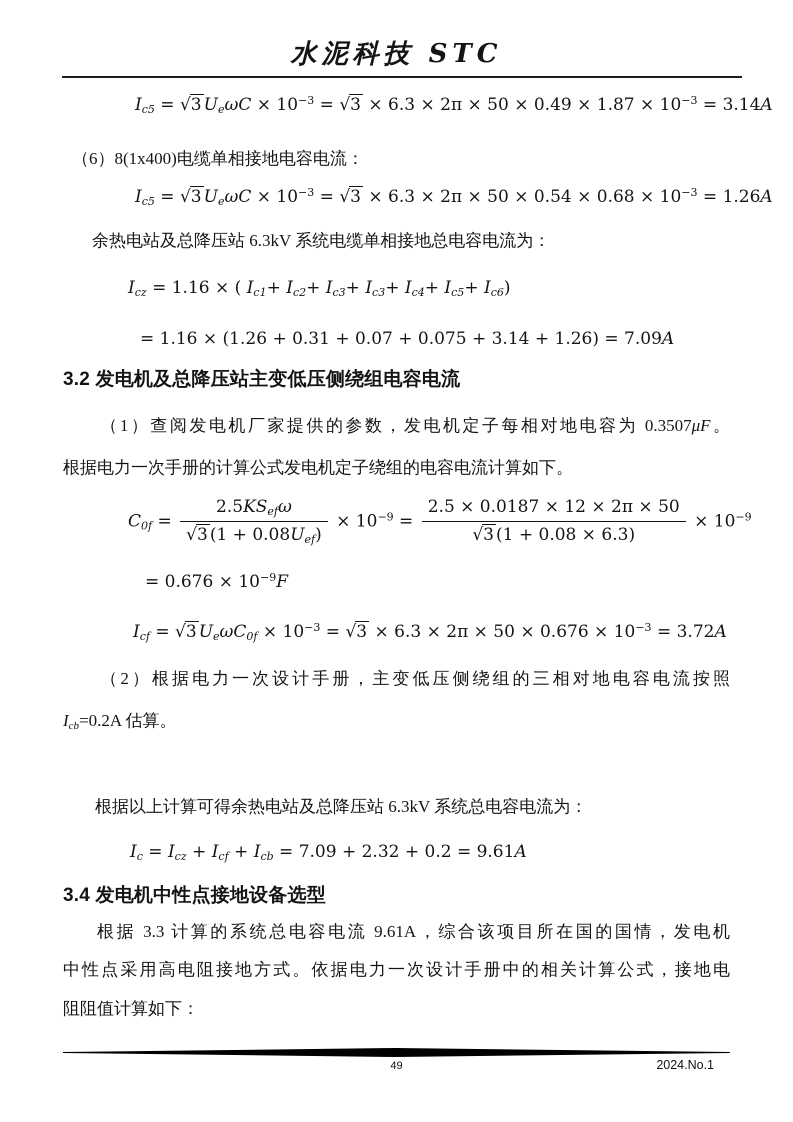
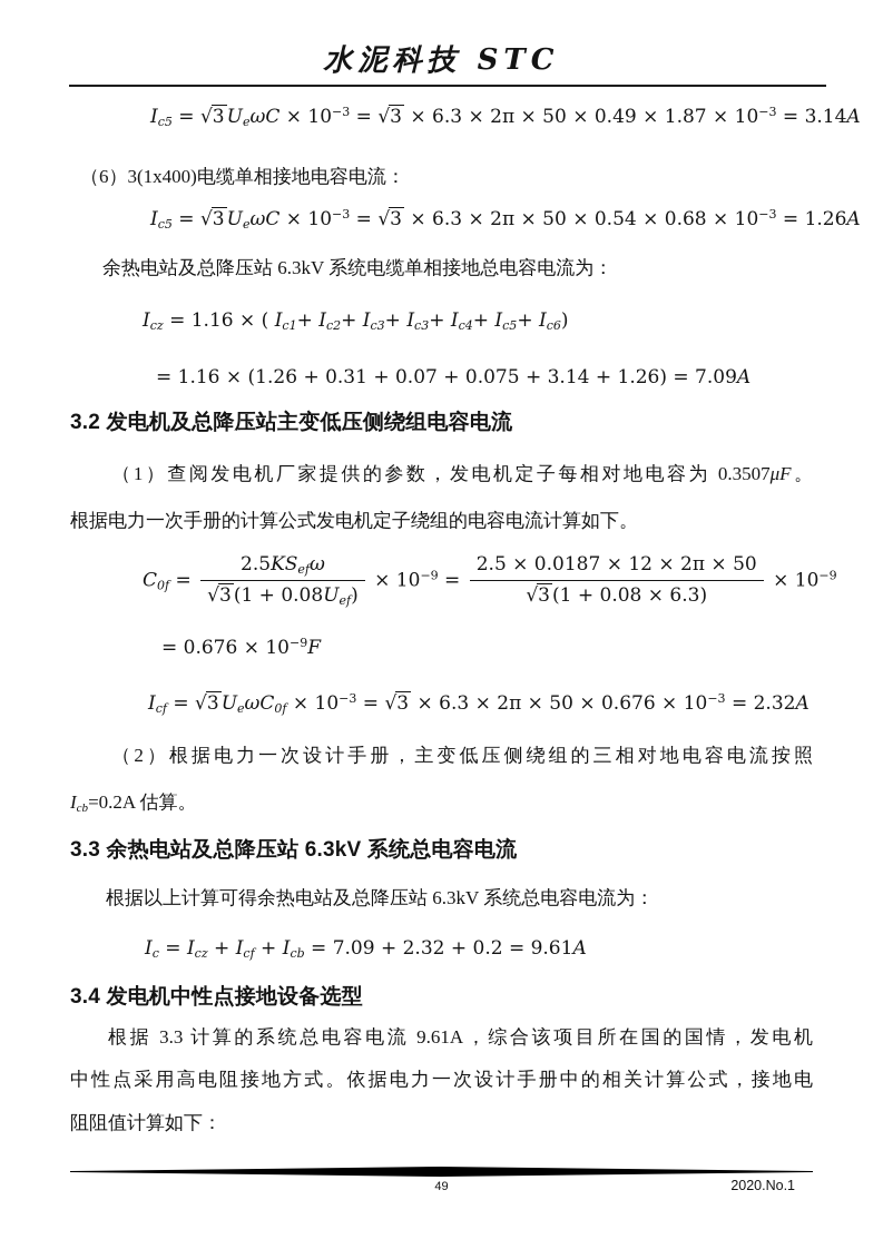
  水泥科技 STC
  Ic5 = √3UeωC × 10−3 = √3 × 6.3 × 2π × 50 × 0.49 × 1.87 × 10−3 = 3.14A
- （6）8(1x400)电缆单相接地电容电流：
+ （6）3(1x400)电缆单相接地电容电流：
  Ic5 = √3UeωC × 10−3 = √3 × 6.3 × 2π × 50 × 0.54 × 0.68 × 10−3 = 1.26A
  余热电站及总降压站 6.3kV 系统电缆单相接地总电容电流为：
  Icz = 1.16 × ( Ic1+ Ic2+ Ic3+ Ic3+ Ic4+ Ic5+ Ic6)
  = 1.16 × (1.26 + 0.31 + 0.07 + 0.075 + 3.14 + 1.26) = 7.09A
  3.2 发电机及总降压站主变低压侧绕组电容电流
  （1）查阅发电机厂家提供的参数，发电机定子每相对地电容为 0.3507μF。
  根据电力一次手册的计算公式发电机定子绕组的电容电流计算如下。
  C0f =
  2.5KSefω
  √3(1 + 0.08Uef)
  × 10−9 =
  2.5 × 0.0187 × 12 × 2π × 50
  √3(1 + 0.08 × 6.3)
  × 10−9
  = 0.676 × 10−9F
- Icf = √3UeωC0f × 10−3 = √3 × 6.3 × 2π × 50 × 0.676 × 10−3 = 3.72A
+ Icf = √3UeωC0f × 10−3 = √3 × 6.3 × 2π × 50 × 0.676 × 10−3 = 2.32A
  （2）根据电力一次设计手册，主变低压侧绕组的三相对地电容电流按照
  Icb=0.2A 估算。
+ 3.3 余热电站及总降压站 6.3kV 系统总电容电流
  根据以上计算可得余热电站及总降压站 6.3kV 系统总电容电流为：
  Ic = Icz + Icf + Icb = 7.09 + 2.32 + 0.2 = 9.61A
  3.4 发电机中性点接地设备选型
  根据 3.3 计算的系统总电容电流 9.61A，综合该项目所在国的国情，发电机
  中性点采用高电阻接地方式。依据电力一次设计手册中的相关计算公式，接地电
  阻阻值计算如下：
  49
- 2024.No.1
+ 2020.No.1
